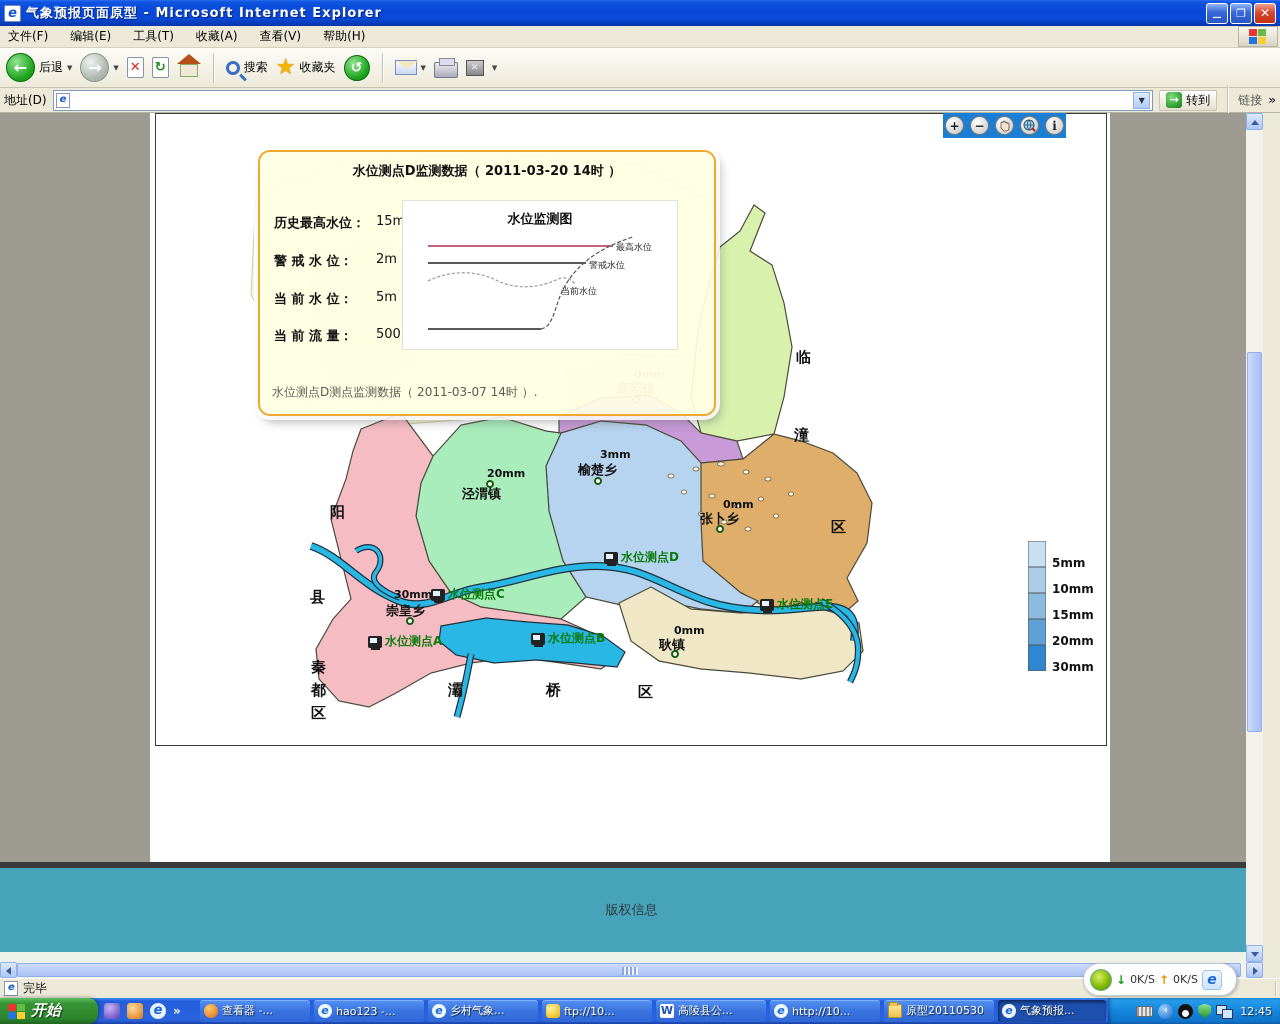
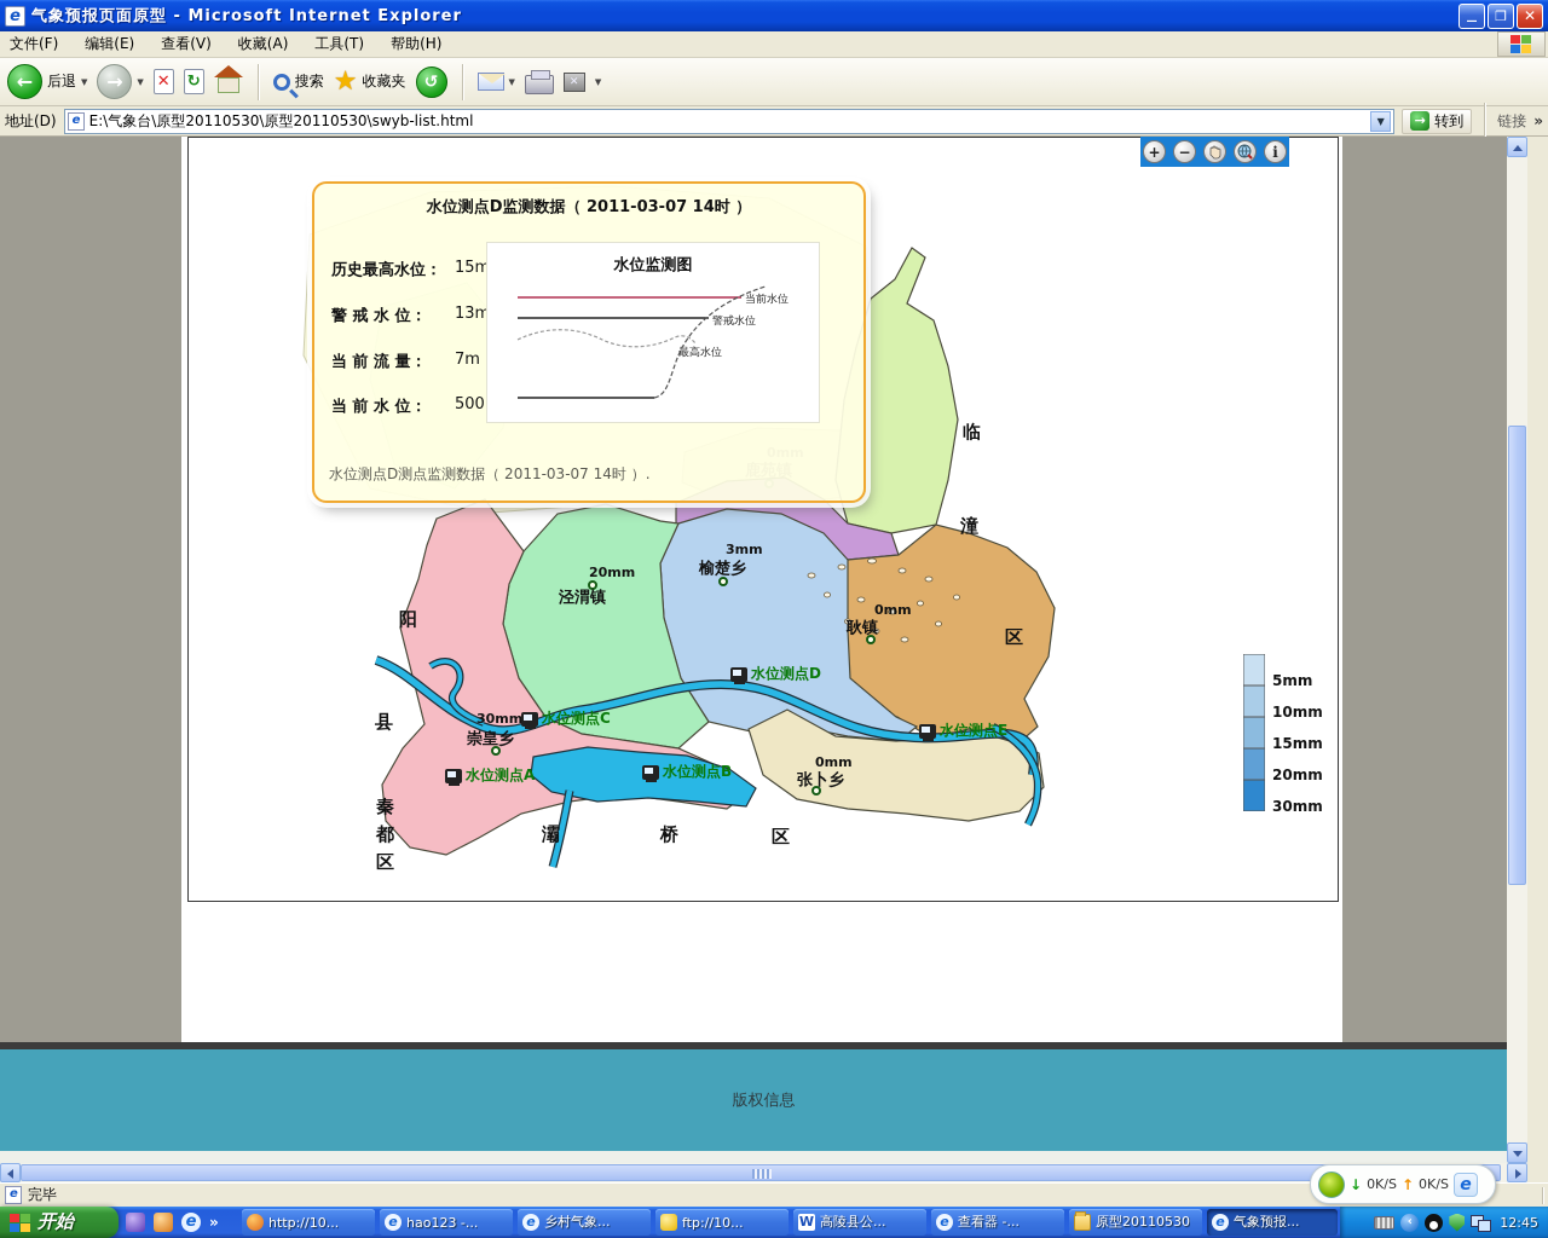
  e
  气象预报页面原型 - Microsoft Internet Explorer
  文件(F)
  编辑(E)
- 工具(T)
+ 查看(V)
  收藏(A)
- 查看(V)
+ 工具(T)
  帮助(H)
  后退
  搜索
  收藏夹
  地址(D)
+ E:\气象台\原型20110530\原型20110530\swyb-list.html
  转到
  链接
  20mm
  泾渭镇
  3mm
  榆楚乡
  0mm
- 张卜乡
+ 耿镇
  30mm
  崇皇乡
  0mm
- 耿镇
+ 张卜乡
  水位测点A
  水位测点B
  水位测点C
  水位测点D
  水位测点E
  阳
  县
  临
  潼
  区
  秦
  都
  区
  灞
  桥
  区
  5mm
  10mm
  15mm
  20mm
  30mm
- 水位测点D监测数据（ 2011-03-20 14时 ）
+ 水位测点D监测数据（ 2011-03-07 14时 ）
  历史最高水位：
  15m
  警 戒 水 位：
- 2m
+ 13m
- 当 前 水 位：
+ 当 前 流 量：
- 5m
+ 7m
- 当 前 流 量：
+ 当 前 水 位：
  水位监测图
- 最高水位
+ 当前水位
  警戒水位
- 当前水位
+ 最高水位
  水位测点D测点监测数据（ 2011-03-07 14时 ）.
  版权信息
  完毕
  0K/S
  0K/S
  开始
- 查看器 -...
+ http://10...
  hao123 -...
  乡村气象...
  ftp://10...
  高陵县公...
- http://10...
+ 查看器 -...
  原型20110530
  气象预报...
  12:45
